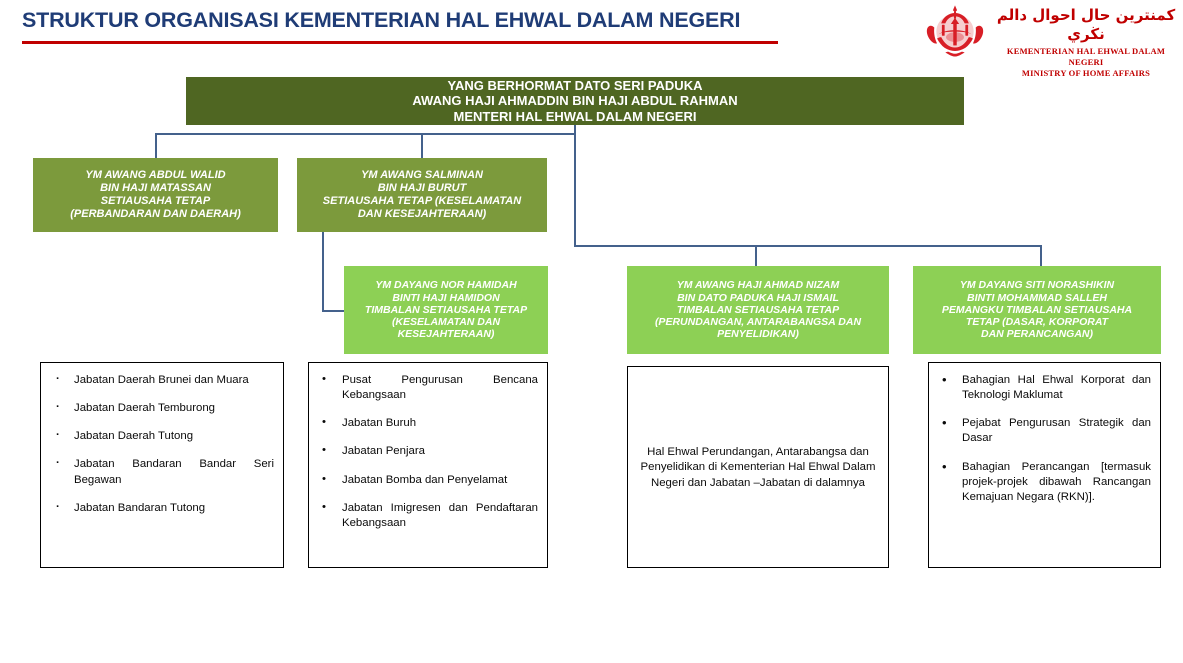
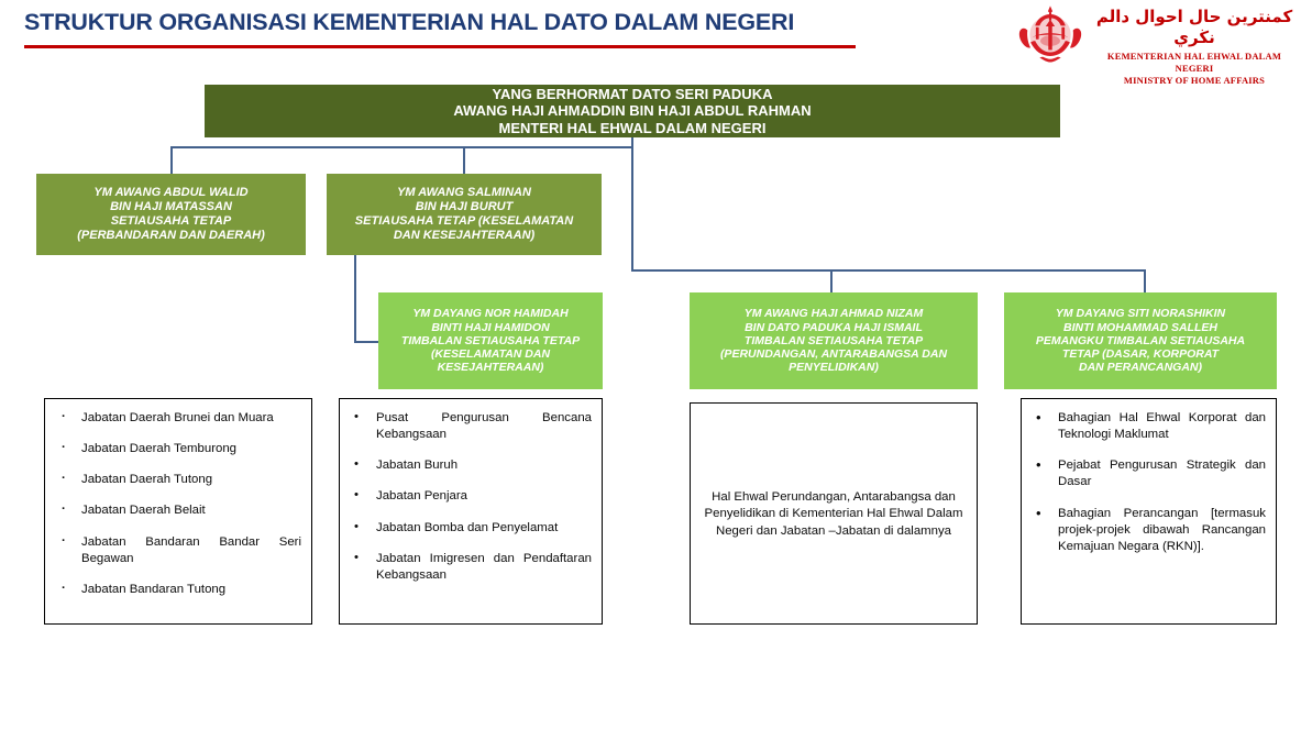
- STRUKTUR ORGANISASI KEMENTERIAN HAL EHWAL DALAM NEGERI
+ STRUKTUR ORGANISASI KEMENTERIAN HAL DATO DALAM NEGERI
  كمنترين حال احوال دالم نڬري
  KEMENTERIAN HAL EHWAL DALAM NEGERI
  MINISTRY OF HOME AFFAIRS
  YANG BERHORMAT DATO SERI PADUKA
  AWANG HAJI AHMADDIN BIN HAJI ABDUL RAHMAN
  MENTERI HAL EHWAL DALAM NEGERI
  YM AWANG ABDUL WALID
  BIN HAJI MATASSAN
  SETIAUSAHA TETAP
  (PERBANDARAN DAN DAERAH)
  YM AWANG SALMINAN
  BIN HAJI BURUT
  SETIAUSAHA TETAP (KESELAMATAN
  DAN KESEJAHTERAAN)
  YM DAYANG NOR HAMIDAH
  BINTI HAJI HAMIDON
  TIMBALAN SETIAUSAHA TETAP
  (KESELAMATAN DAN
  KESEJAHTERAAN)
  YM AWANG HAJI AHMAD NIZAM
  BIN DATO PADUKA HAJI ISMAIL
  TIMBALAN SETIAUSAHA TETAP
  (PERUNDANGAN, ANTARABANGSA DAN
  PENYELIDIKAN)
  YM DAYANG SITI NORASHIKIN
  BINTI MOHAMMAD SALLEH
  PEMANGKU TIMBALAN SETIAUSAHA
  TETAP (DASAR, KORPORAT
  DAN PERANCANGAN)
  Jabatan Daerah Brunei dan Muara
  Jabatan Daerah Temburong
  Jabatan Daerah Tutong
+ Jabatan Daerah Belait
  Jabatan Bandaran Bandar Seri Begawan
  Jabatan Bandaran Tutong
  Pusat Pengurusan Bencana Kebangsaan
  Jabatan Buruh
  Jabatan Penjara
  Jabatan Bomba dan Penyelamat
  Jabatan Imigresen dan Pendaftaran Kebangsaan
  Hal Ehwal Perundangan, Antarabangsa dan Penyelidikan di Kementerian Hal Ehwal Dalam Negeri dan Jabatan –Jabatan di dalamnya
  Bahagian Hal Ehwal Korporat dan Teknologi Maklumat
  Pejabat Pengurusan Strategik dan Dasar
  Bahagian Perancangan [termasuk projek-projek dibawah Rancangan Kemajuan Negara (RKN)].
